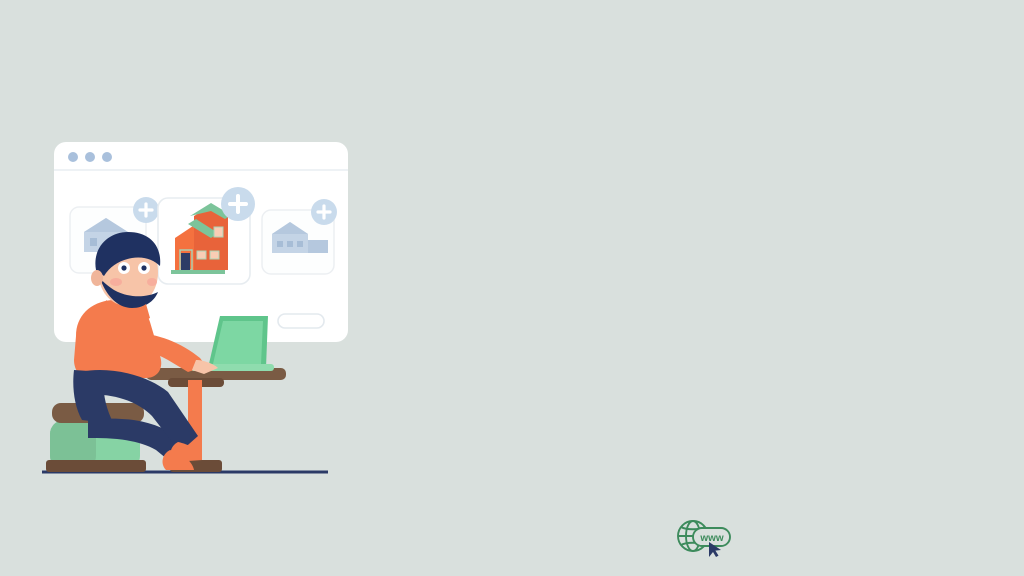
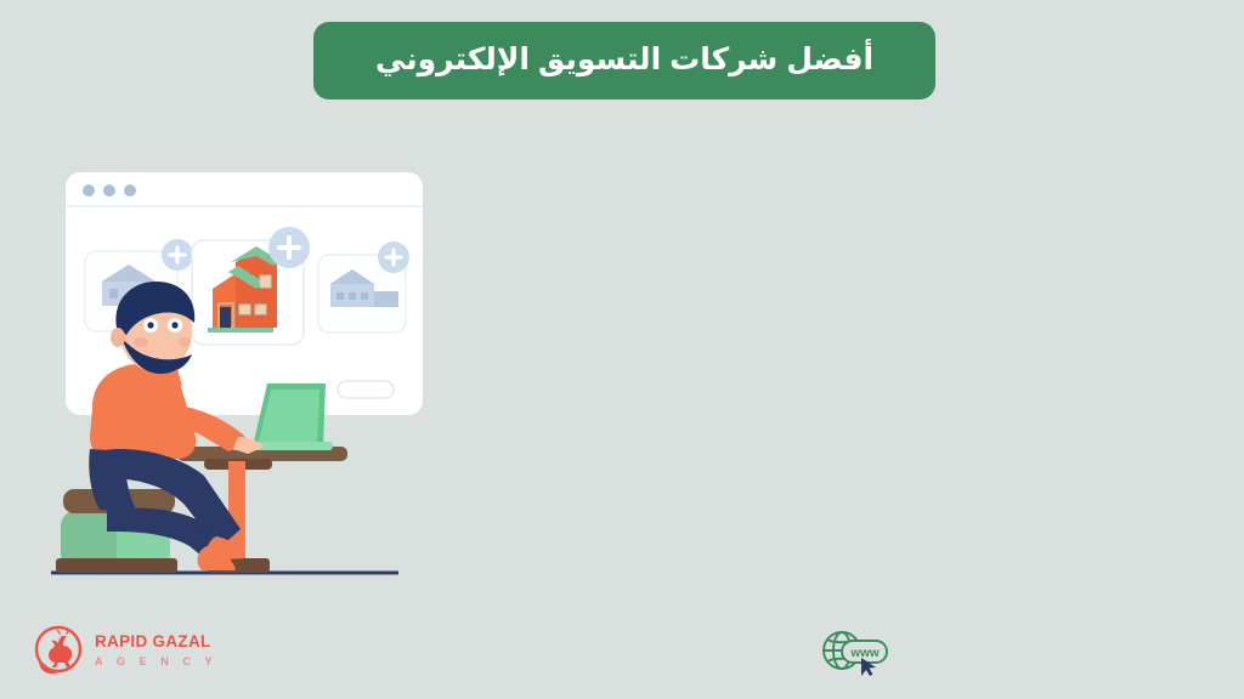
+ أفضل شركات التسويق الإلكتروني
+ RAPID GAZAL
+ A G E N C Y
  www
